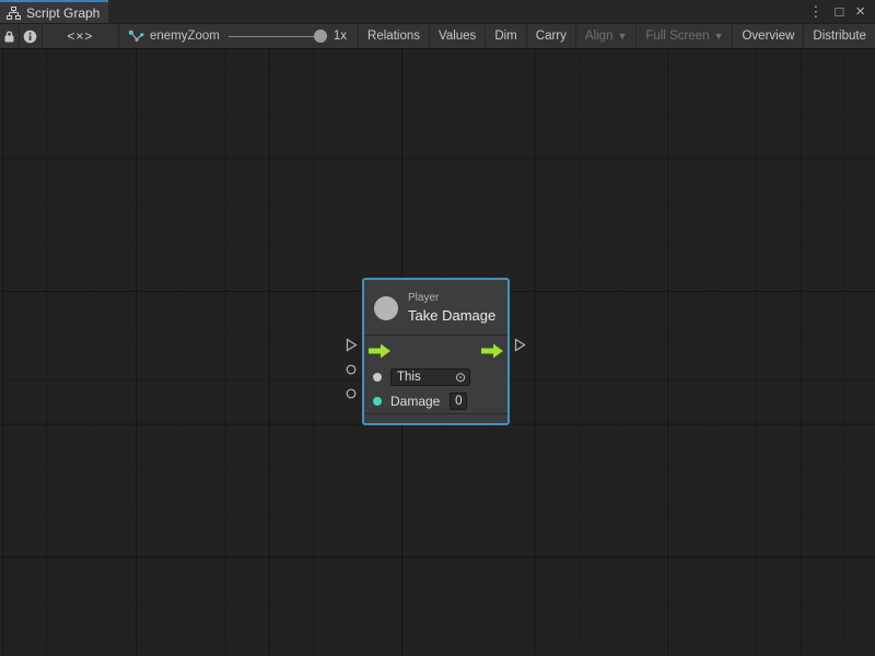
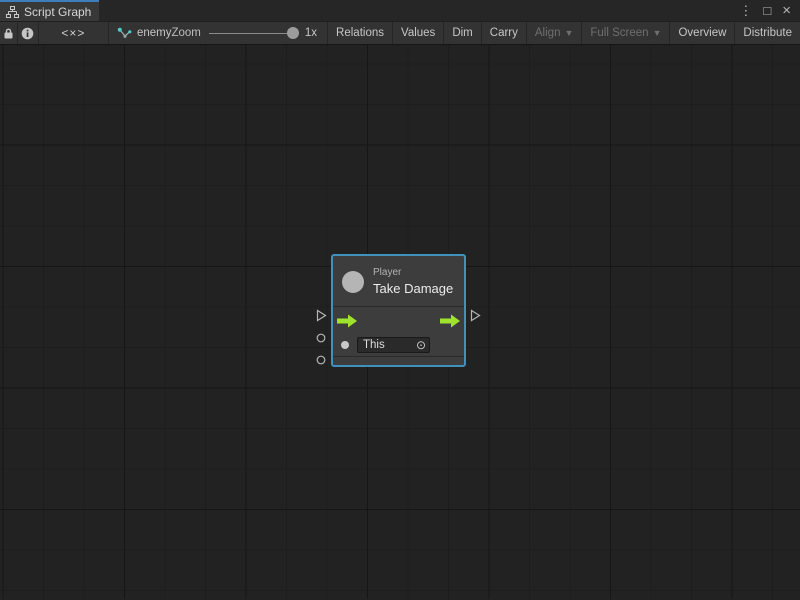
  Script Graph
  ⋮
  □
  ×
  <×>
  enemy
  Zoom
  1x
  Relations
  Values
  Dim
  Carry
  Align
  ▼
  Full Screen
  ▼
  Overview
  Distribute
  Player
  Take Damage
  This
  ⊙
- Damage
- 0
